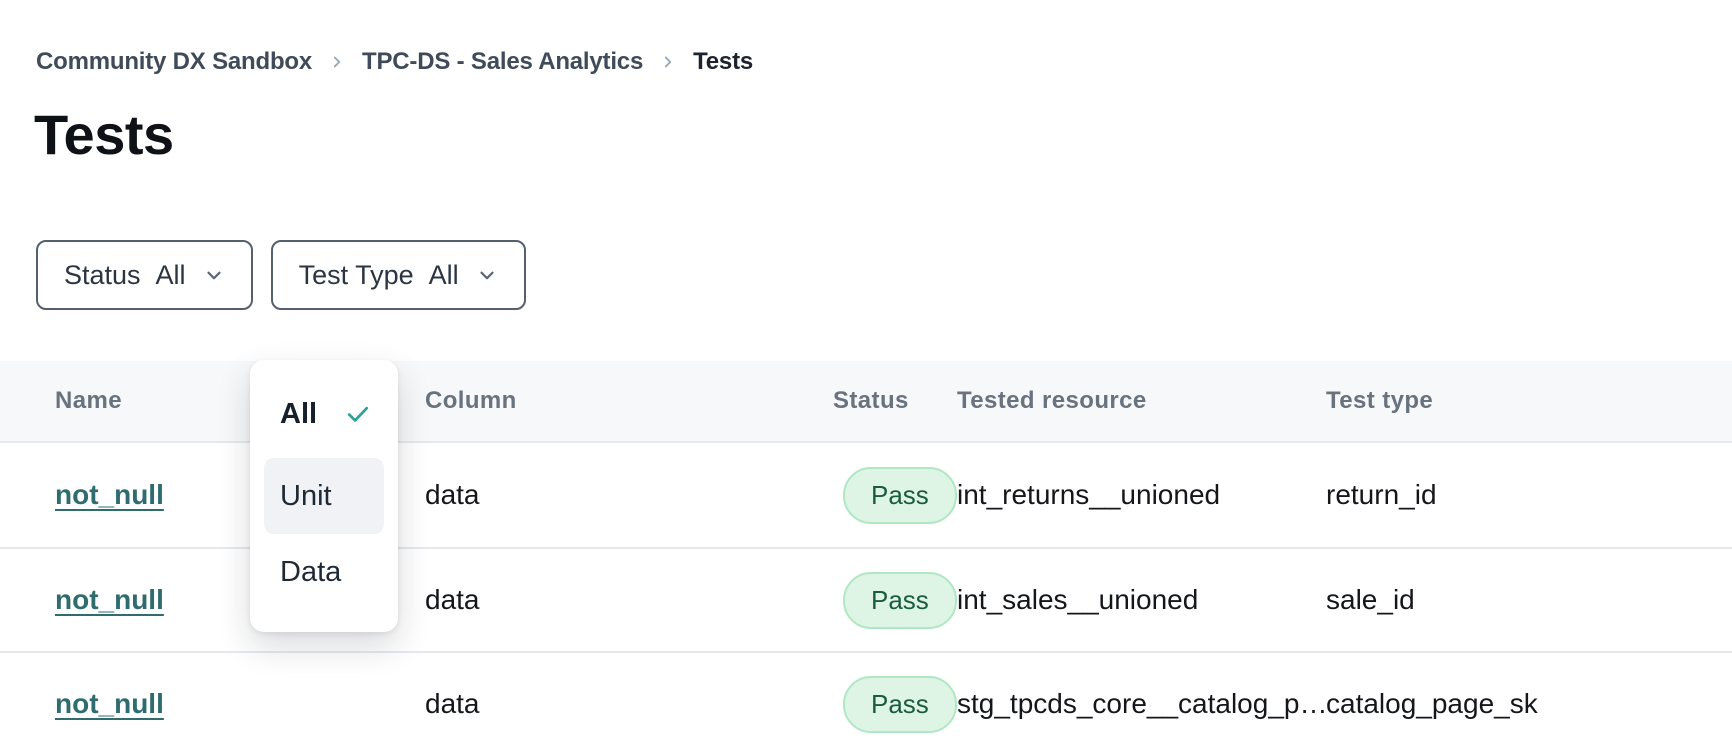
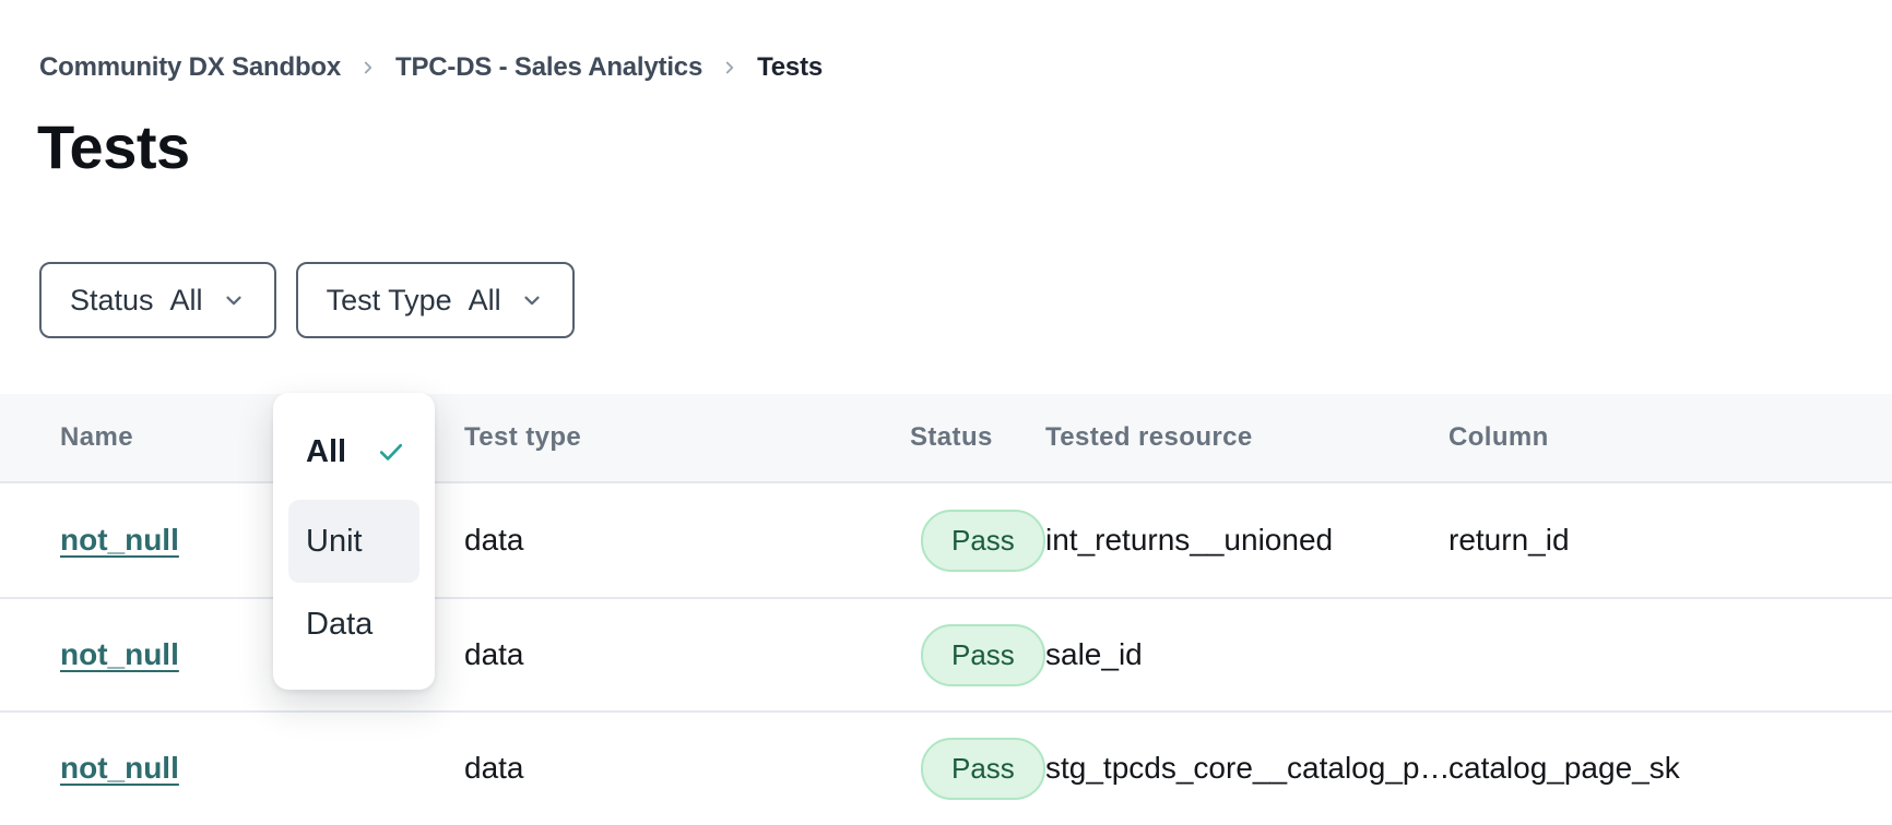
  Community DX Sandbox
  TPC-DS - Sales Analytics
  Tests
  Tests
  Status
  All
  Test Type
  All
  Name
- Column
+ Test type
  Status
  Tested resource
- Test type
+ Column
  not_null
  data
  Pass
  int_returns__unioned
  return_id
  not_null
  data
  Pass
- int_sales__unioned
  sale_id
  not_null
  data
  Pass
  stg_tpcds_core__catalog_p…
  catalog_page_sk
  All
  Unit
  Data
